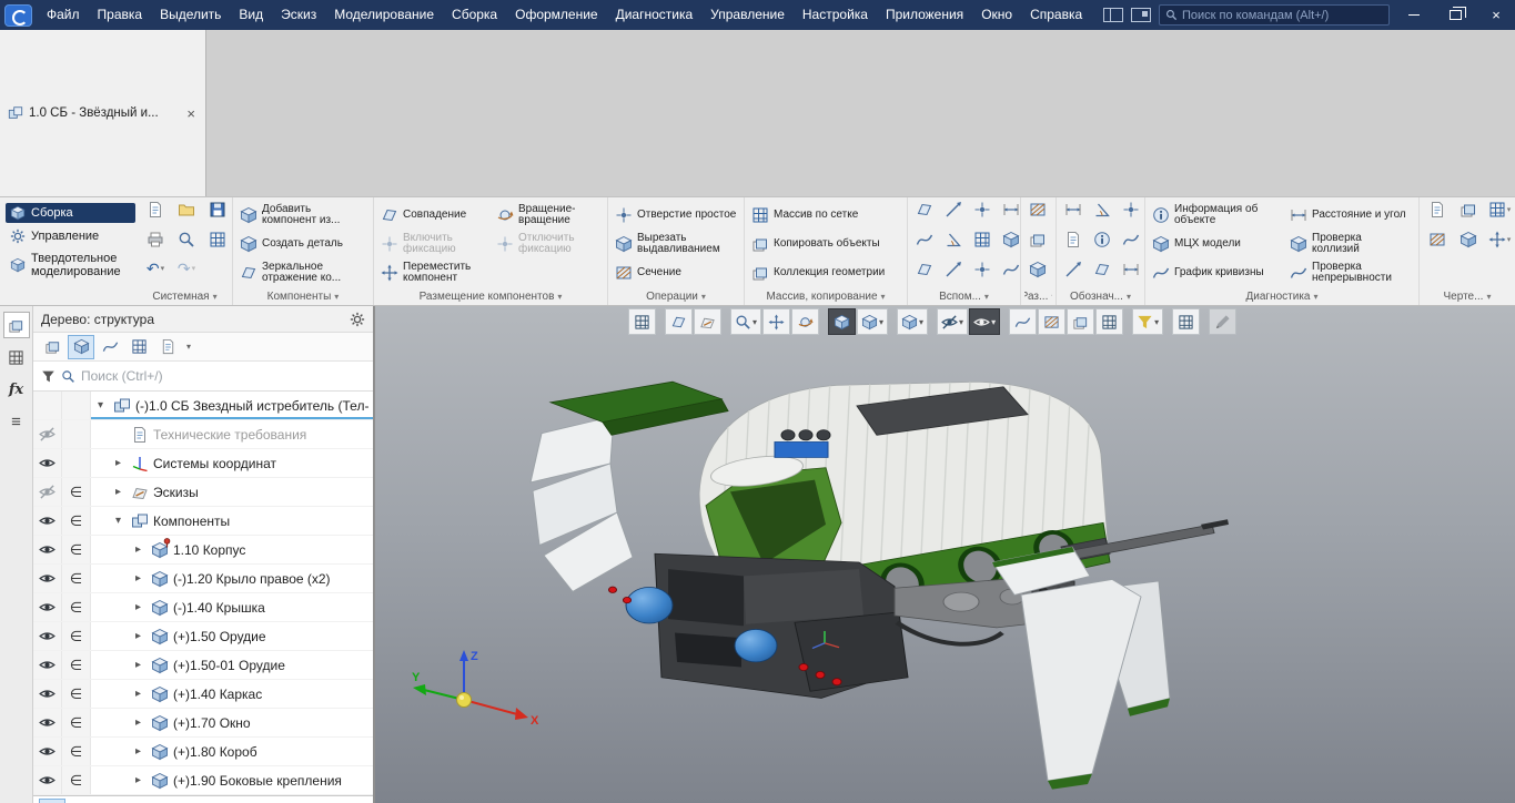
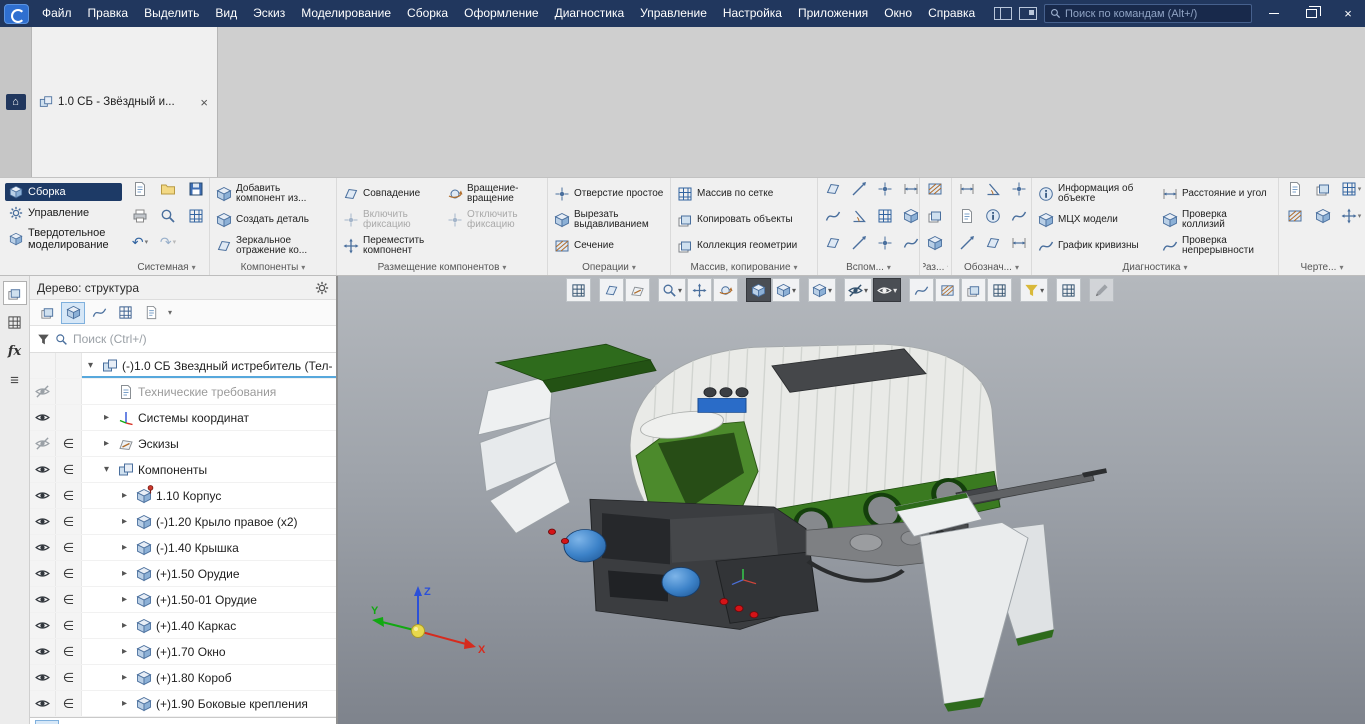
  Файл
  Правка
  Выделить
  Вид
  Эскиз
  Моделирование
  Сборка
  Оформление
  Диагностика
  Управление
  Настройка
  Приложения
  Окно
  Справка
  Поиск по командам (Alt+/)
  ×
+ ⌂
  1.0 СБ - Звёздный и...
  ×
  Сборка
  Управление
  Твердотельное моделирование
  ↶
  ↷
  Системная
  ▾
  Добавить компонент из...
  Создать деталь
  Зеркальное отражение ко...
  Компоненты
  ▾
  Совпадение
  Включить фиксацию
  Переместить компонент
  Вращение-вращение
  Отключить фиксацию
  Размещение компонентов
  ▾
  Отверстие простое
  Вырезать выдавливанием
  Сечение
  Операции
  ▾
  Массив по сетке
  Копировать объекты
  Коллекция геометрии
  Массив, копирование
  ▾
  Вспом...
  ▾
  Раз...
  Обознач...
  ▾
  Информация об объекте
  МЦХ модели
  График кривизны
  Расстояние и угол
  Проверка коллизий
  Проверка непрерывности
  Диагностика
  ▾
  Черте...
  ▾
  fx
  ≡
  Дерево: структура
  ▾
  Поиск (Ctrl+/)
  ▾
  (-)1.0 СБ Звездный истребитель (Тел-
  Технические требования
  ▸
  Системы координат
  ∈
  ▸
  Эскизы
  ∈
  ▾
  Компоненты
  ∈
  ▸
  1.10 Корпус
  ∈
  ▸
  (-)1.20 Крыло правое (x2)
  ∈
  ▸
  (-)1.40 Крышка
  ∈
  ▸
  (+)1.50 Орудие
  ∈
  ▸
  (+)1.50-01 Орудие
  ∈
  ▸
  (+)1.40 Каркас
  ∈
  ▸
  (+)1.70 Окно
  ∈
  ▸
  (+)1.80 Короб
  ∈
  ▸
  (+)1.90 Боковые крепления
  ▾
  ▾
  ▾
  ▾
  ▾
  ▾
  Z
  X
  Y
